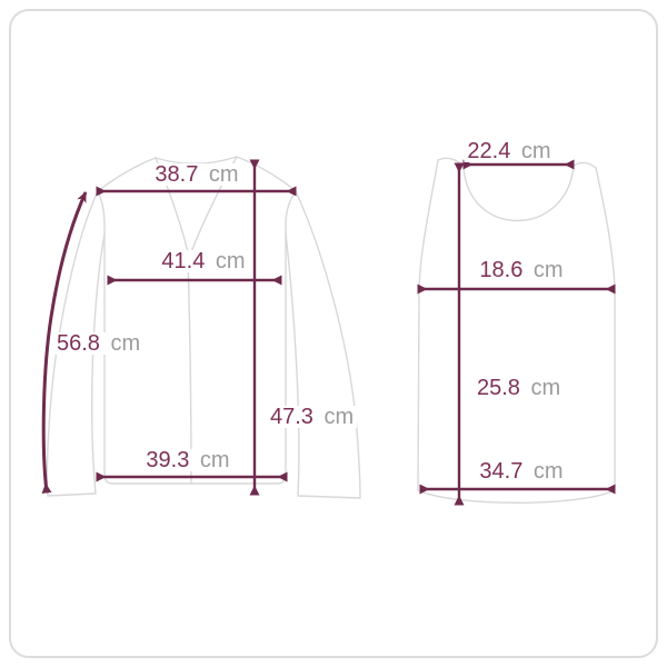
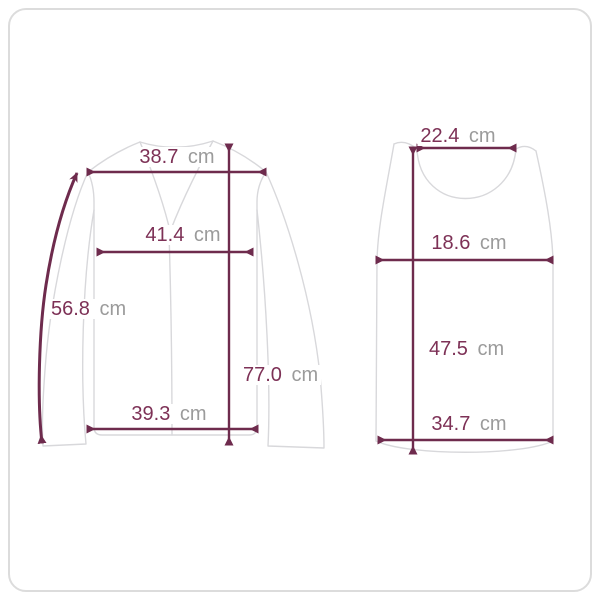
  38.7 cm
  41.4 cm
  56.8 cm
- 47.3 cm
+ 77.0 cm
  39.3 cm
  22.4 cm
  18.6 cm
- 25.8 cm
+ 47.5 cm
  34.7 cm
